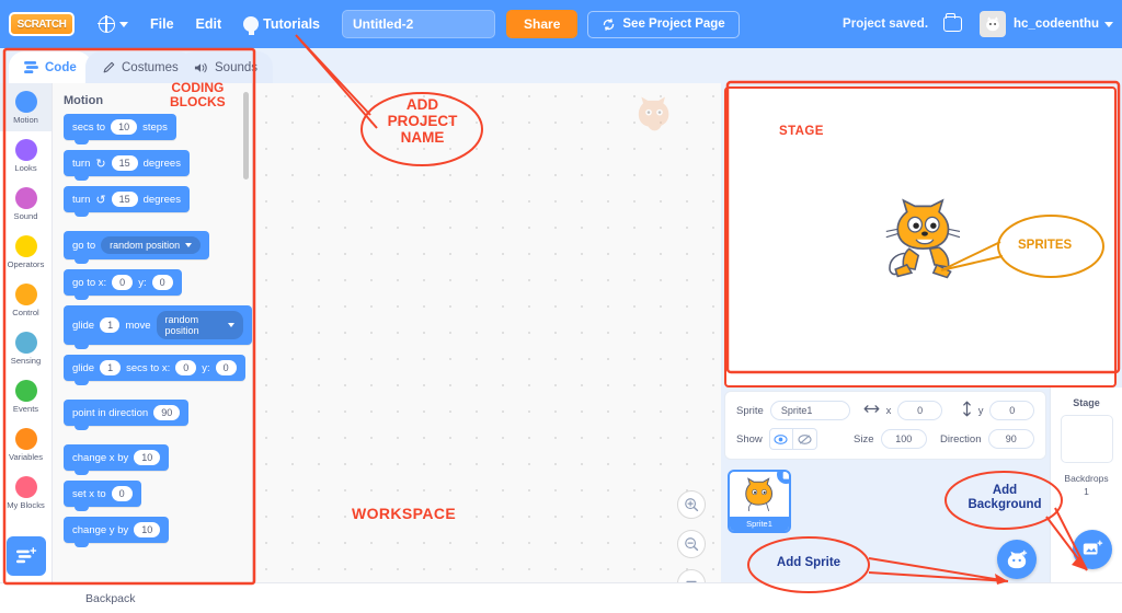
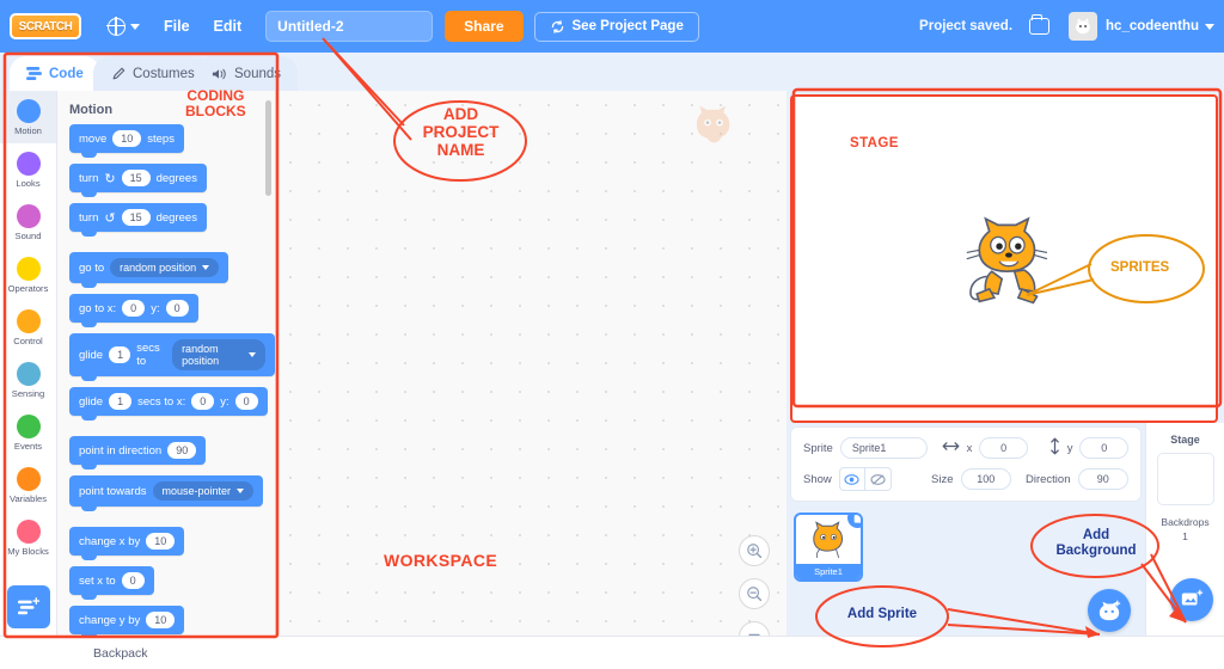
  SCRATCH
  File
  Edit
- Tutorials
  Untitled-2
  Share
  See Project Page
  Project saved.
  hc_codeenthu
  Code
  Costumes
  Sound
  Motion
  Looks
  Sound
  Operators
  Control
  Sensing
  Events
  Variables
  My Blocks
  Motion
- secs to
+ move
  10
  steps
  turn
  ↻
  15
  degrees
  turn
  ↺
  15
  degrees
  go to
  random position
  go to x:
  0
  y:
  0
  glide
  1
- move
+ secs to
  random position
  glide
  1
  secs to x:
  0
  y:
  0
  point in direction
  90
+ point towards
+ mouse-pointer
  change x by
  10
  set x to
  0
  change y by
  10
  WORKSPACE
  STAGE
  SPRITES
  Sprite
  Sprite1
  x
  0
  y
  0
  Show
  Size
  100
  Direction
  90
  Sprite1
  Stage
  Backdrops
  1
  Backpack
  ADD
  PROJECT
  NAME
  CODING
  BLOCKS
  Add Sprite
  Add
  Background
